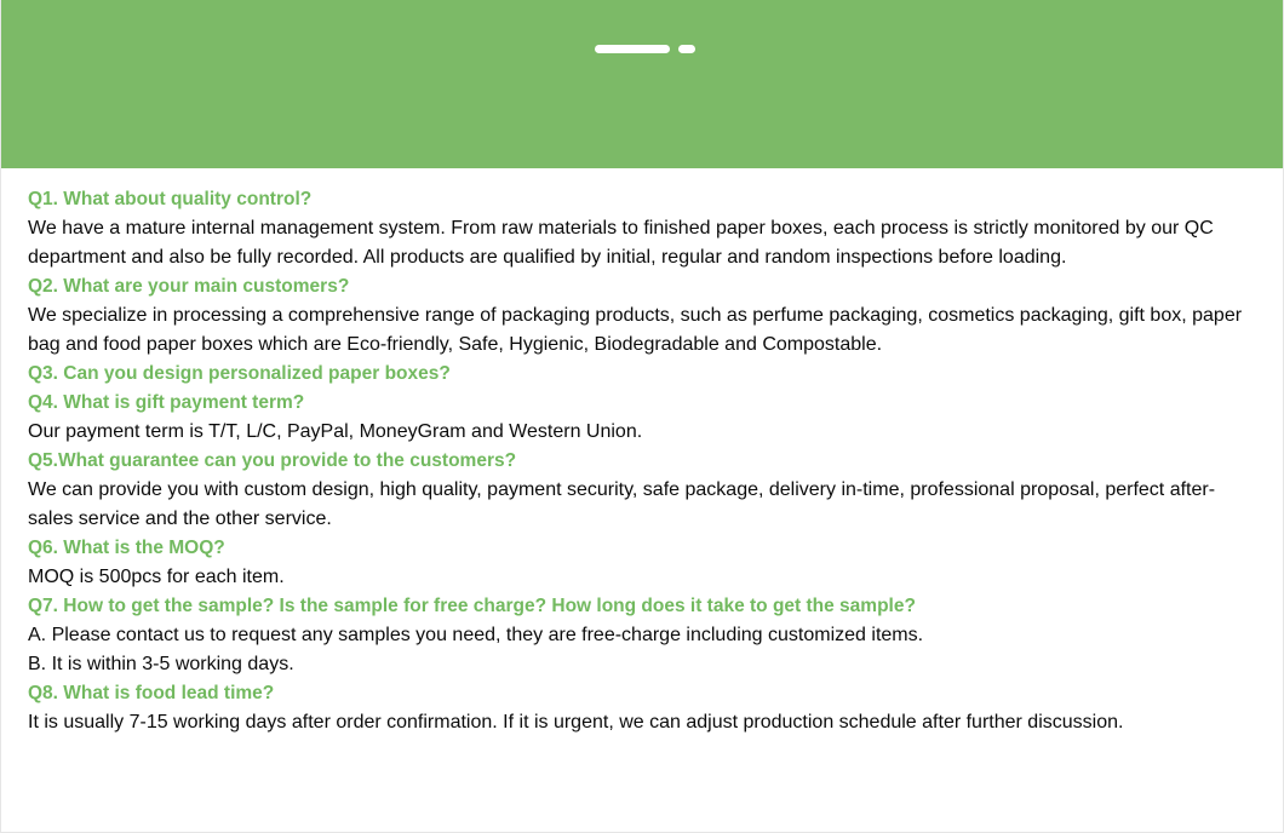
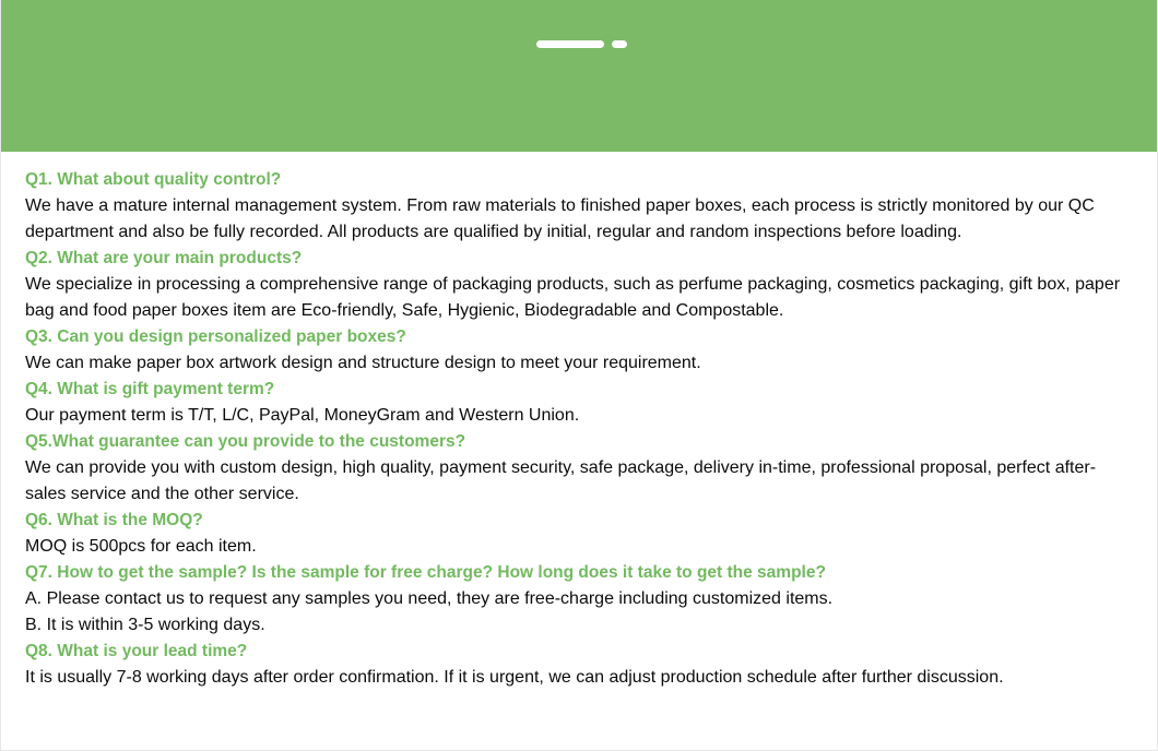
  Q1. What about quality control?
  We have a mature internal management system. From raw materials to finished paper boxes, each process is strictly monitored by our QC department and also be fully recorded. All products are qualified by initial, regular and random inspections before loading.
- Q2. What are your main customers?
+ Q2. What are your main products?
- We specialize in processing a comprehensive range of packaging products, such as perfume packaging, cosmetics packaging, gift box, paper bag and food paper boxes which are Eco-friendly, Safe, Hygienic, Biodegradable and Compostable.
+ We specialize in processing a comprehensive range of packaging products, such as perfume packaging, cosmetics packaging, gift box, paper bag and food paper boxes item are Eco-friendly, Safe, Hygienic, Biodegradable and Compostable.
  Q3. Can you design personalized paper boxes?
+ We can make paper box artwork design and structure design to meet your requirement.
  Q4. What is gift payment term?
  Our payment term is T/T, L/C, PayPal, MoneyGram and Western Union.
  Q5.What guarantee can you provide to the customers?
  We can provide you with custom design, high quality, payment security, safe package, delivery in-time, professional proposal, perfect after-sales service and the other service.
  Q6. What is the MOQ?
  MOQ is 500pcs for each item.
  Q7. How to get the sample? Is the sample for free charge? How long does it take to get the sample?
  A. Please contact us to request any samples you need, they are free-charge including customized items.
  B. It is within 3-5 working days.
- Q8. What is food lead time?
+ Q8. What is your lead time?
- It is usually 7-15 working days after order confirmation. If it is urgent, we can adjust production schedule after further discussion.
+ It is usually 7-8 working days after order confirmation. If it is urgent, we can adjust production schedule after further discussion.
